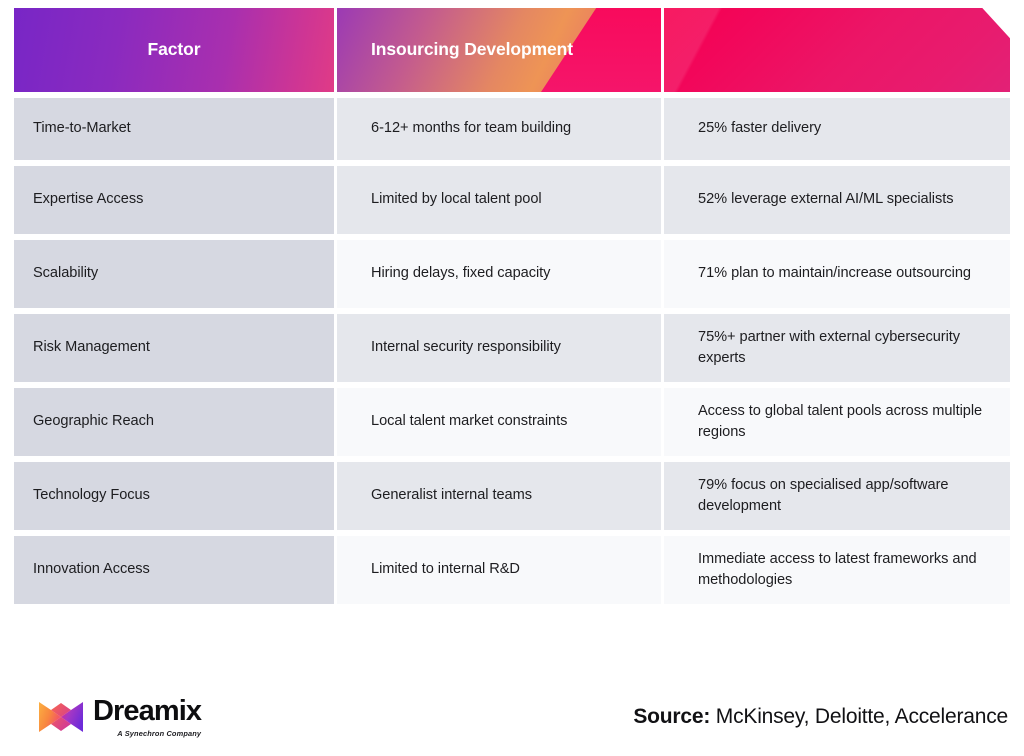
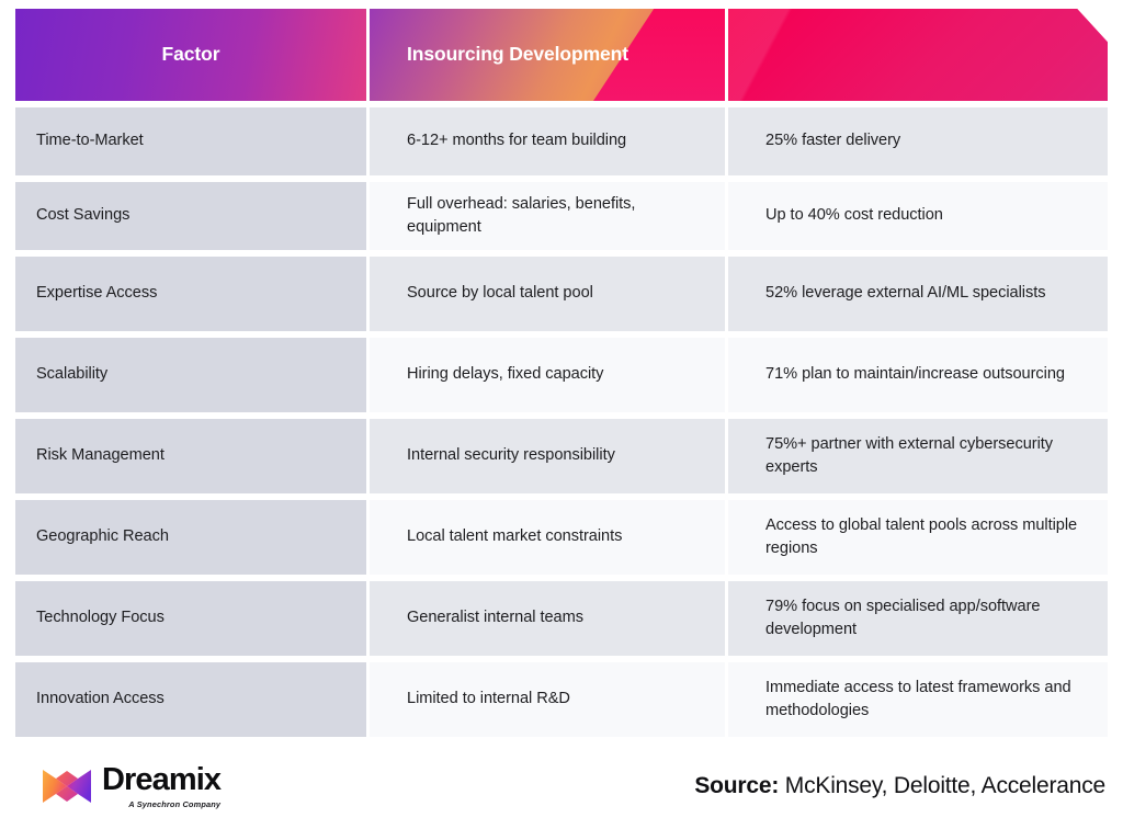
  Factor
  Insourcing Development
  Time-to-Market
  6-12+ months for team building
  25% faster delivery
+ Cost Savings
+ Full overhead: salaries, benefits, equipment
+ Up to 40% cost reduction
  Expertise Access
- Limited by local talent pool
+ Source by local talent pool
  52% leverage external AI/ML specialists
  Scalability
  Hiring delays, fixed capacity
  71% plan to maintain/increase outsourcing
  Risk Management
  Internal security responsibility
  75%+ partner with external cybersecurity experts
  Geographic Reach
  Local talent market constraints
  Access to global talent pools across multiple regions
  Technology Focus
  Generalist internal teams
  79% focus on specialised app/software development
  Innovation Access
  Limited to internal R&D
  Immediate access to latest frameworks and methodologies
  Dreamix
  A Synechron Company
  Source: McKinsey, Deloitte, Accelerance
